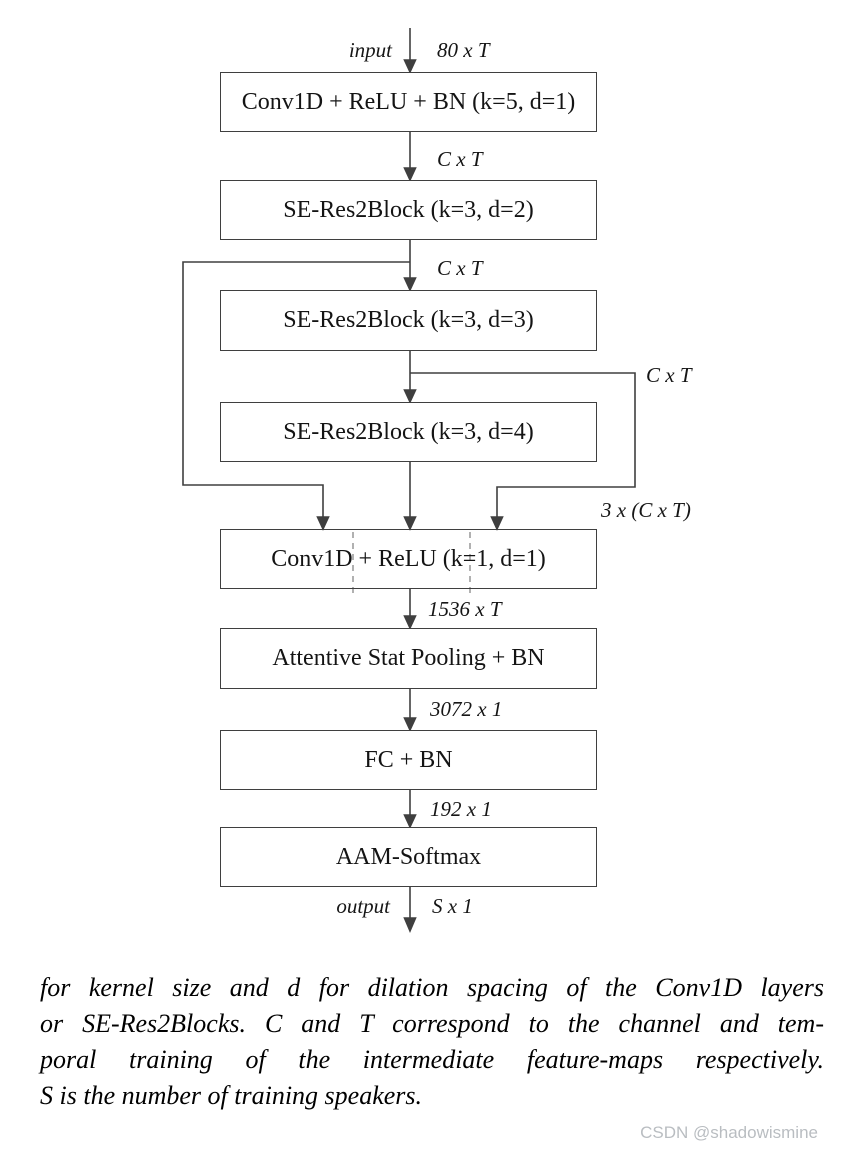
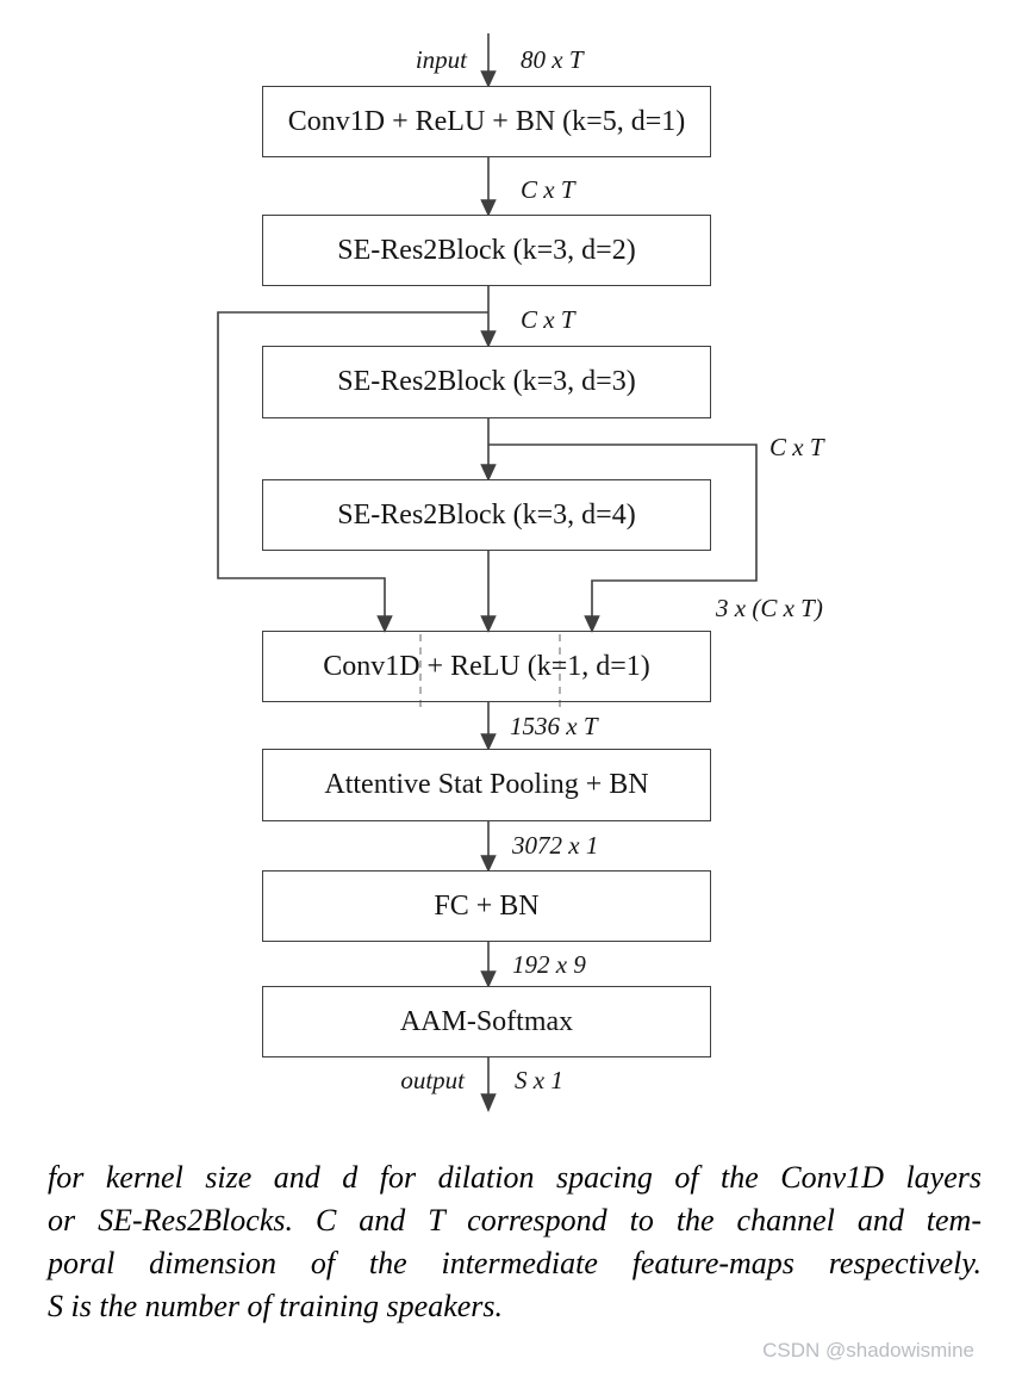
  Conv1D + ReLU + BN (k=5, d=1)
  SE-Res2Block (k=3, d=2)
  SE-Res2Block (k=3, d=3)
  SE-Res2Block (k=3, d=4)
  Conv1D + ReLU (k=1, d=1)
  Attentive Stat Pooling + BN
  FC + BN
  AAM-Softmax
  input
  80 x T
  C x T
  C x T
  C x T
  3 x (C x T)
  1536 x T
  3072 x 1
- 192 x 1
+ 192 x 9
  output
  S x 1
  for kernel size and d for dilation spacing of the Conv1D layers
  or SE-Res2Blocks. C and T correspond to the channel and tem-
- poral training of the intermediate feature-maps respectively.
+ poral dimension of the intermediate feature-maps respectively.
  S is the number of training speakers.
  CSDN @shadowismine
